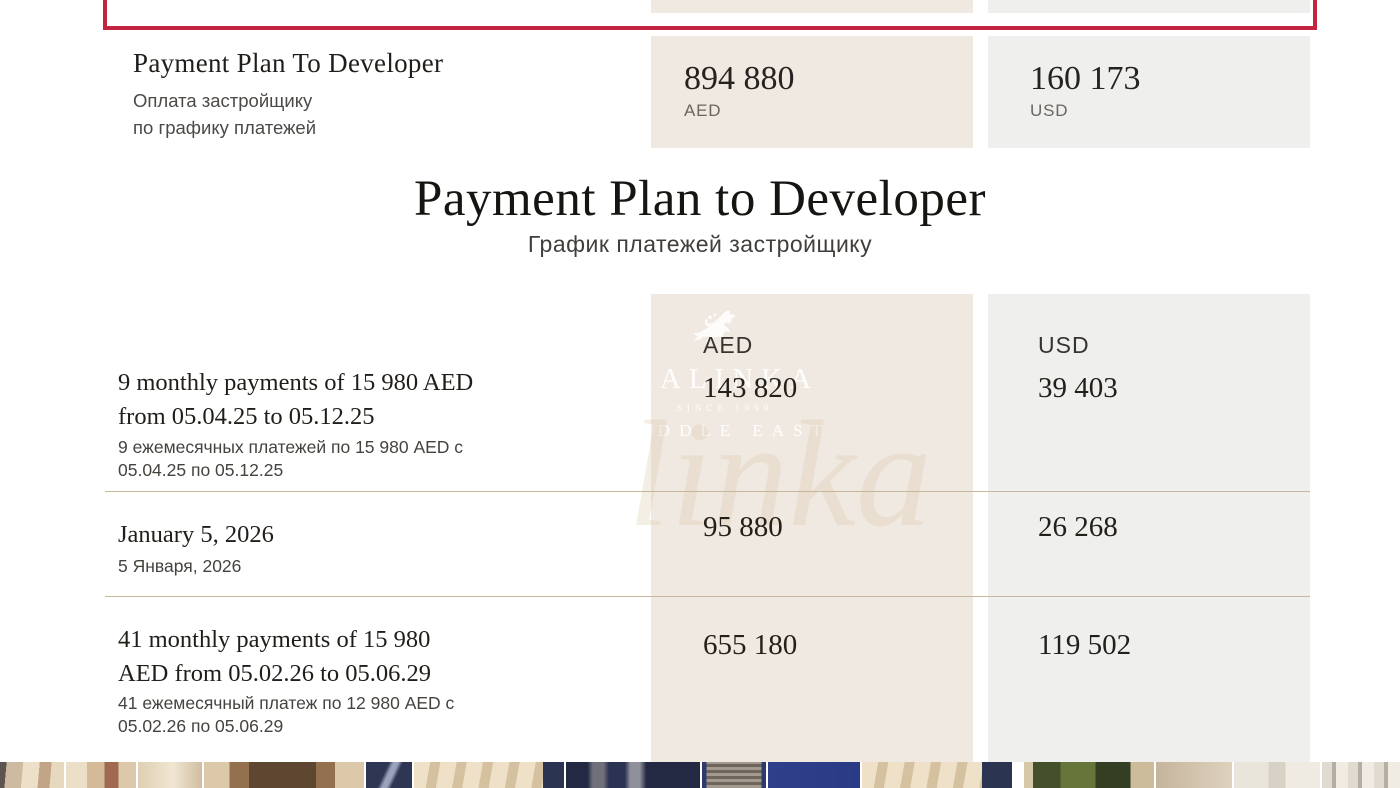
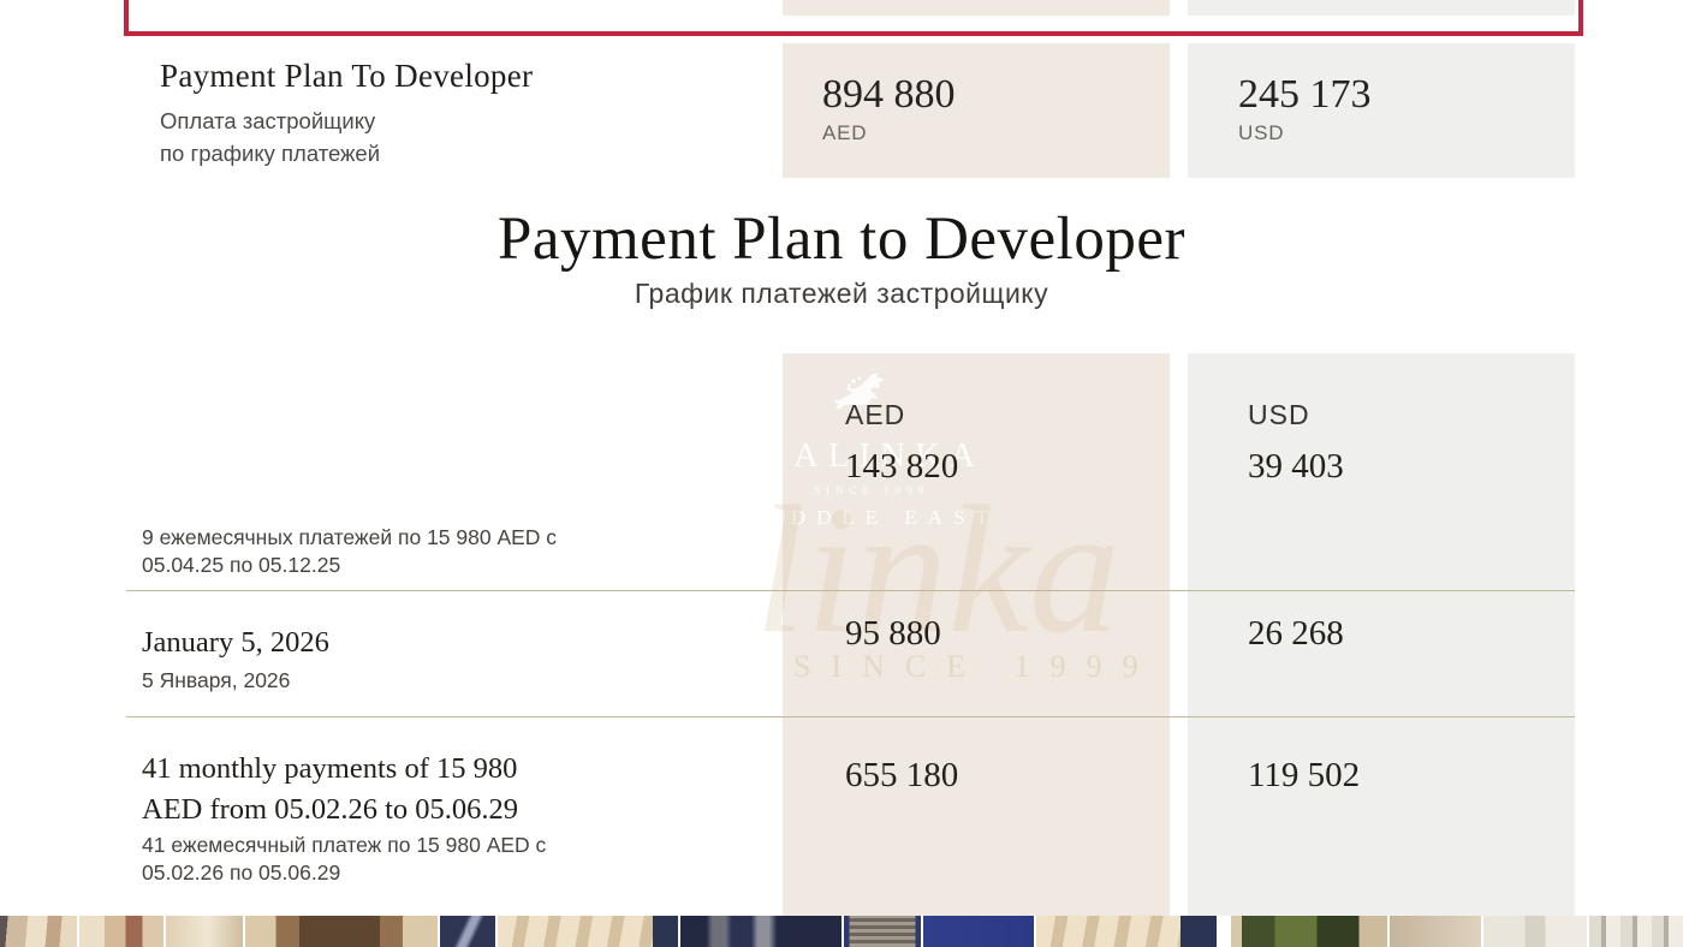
  Payment Plan To Developer
  Оплата застройщику
  по графику платежей
  894 880
  AED
- 160 173
+ 245 173
  USD
  Payment Plan to Developer
  График платежей застройщику
  KALINKA
  · SINCE 1999 ·
  MIDDLE EAST
  linka
+ SINCE 1999
  AED
  USD
- 9 monthly payments of 15 980 AED
- from 05.04.25 to 05.12.25
  9 ежемесячных платежей по 15 980 AED с
  05.04.25 по 05.12.25
  143 820
  39 403
  January 5, 2026
  5 Января, 2026
  95 880
  26 268
  41 monthly payments of 15 980
  AED from 05.02.26 to 05.06.29
- 41 ежемесячный платеж по 12 980 AED с
+ 41 ежемесячный платеж по 15 980 AED с
  05.02.26 по 05.06.29
  655 180
  119 502
